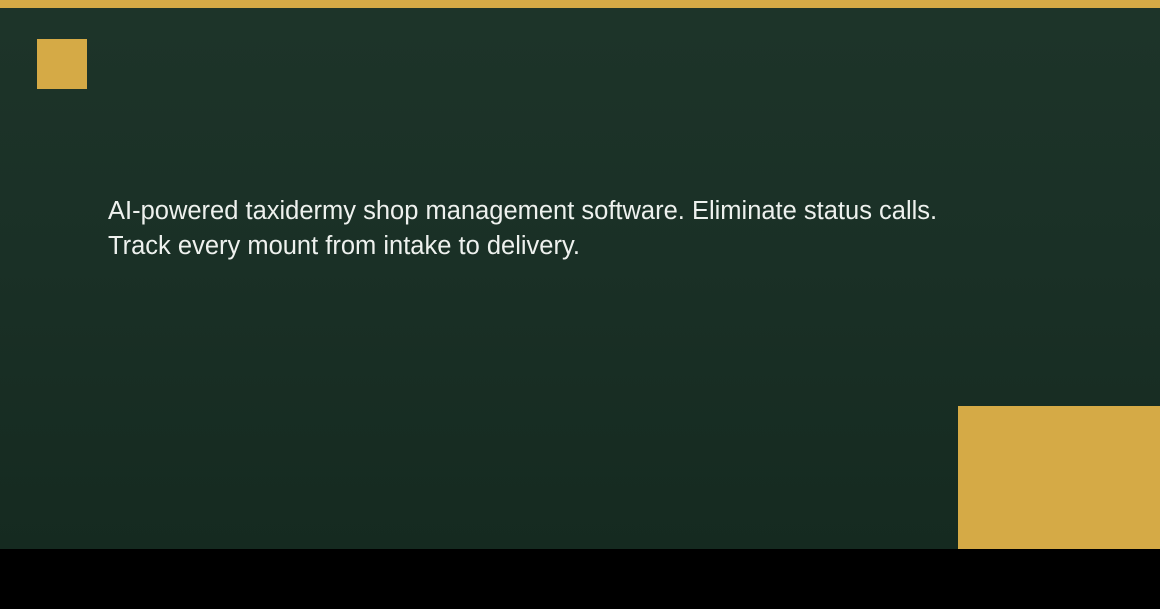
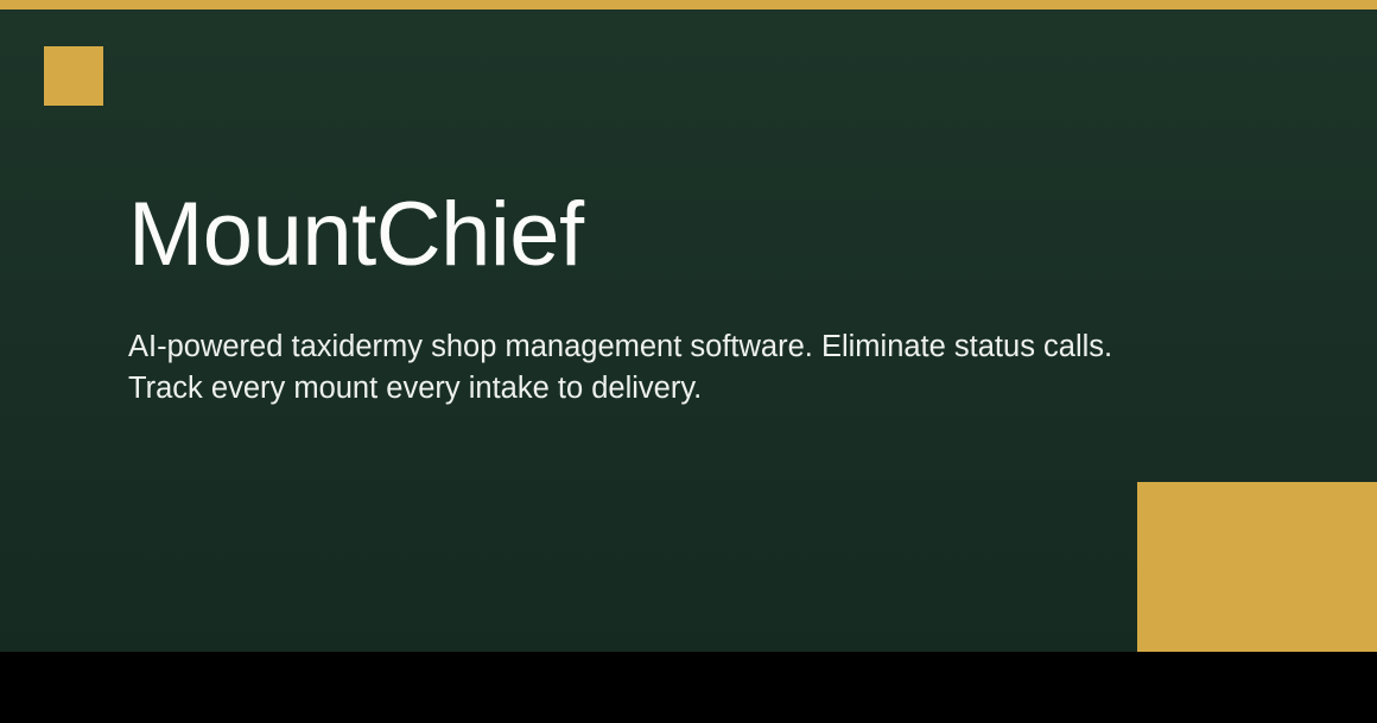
+ MountChief
- AI-powered taxidermy shop management software. Eliminate status calls. Track every mount from intake to delivery.
+ AI-powered taxidermy shop management software. Eliminate status calls. Track every mount every intake to delivery.
